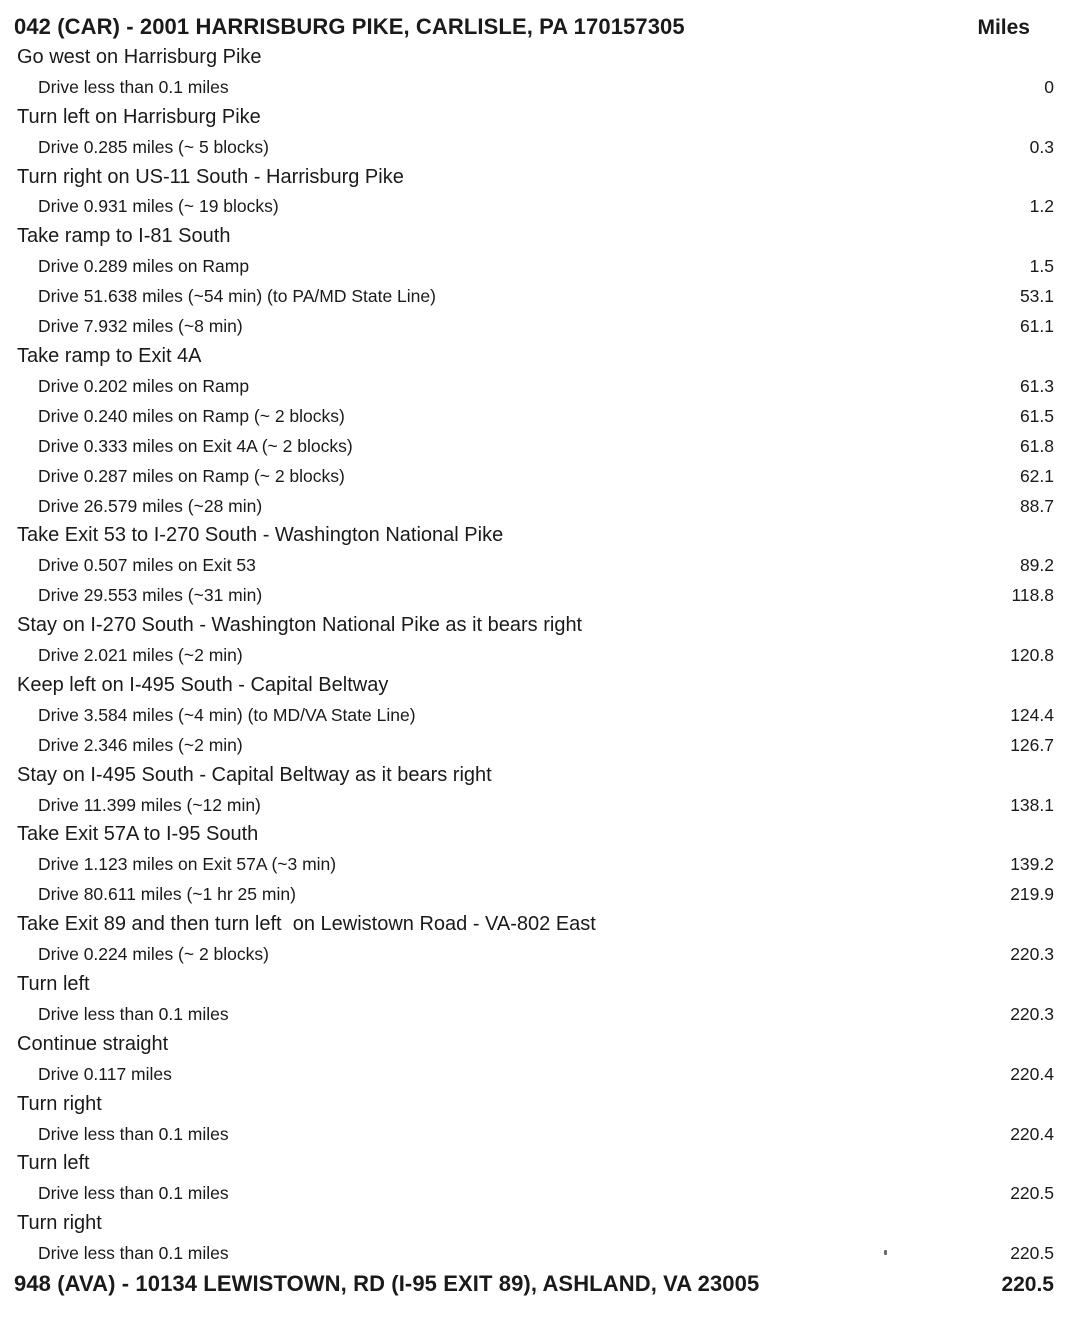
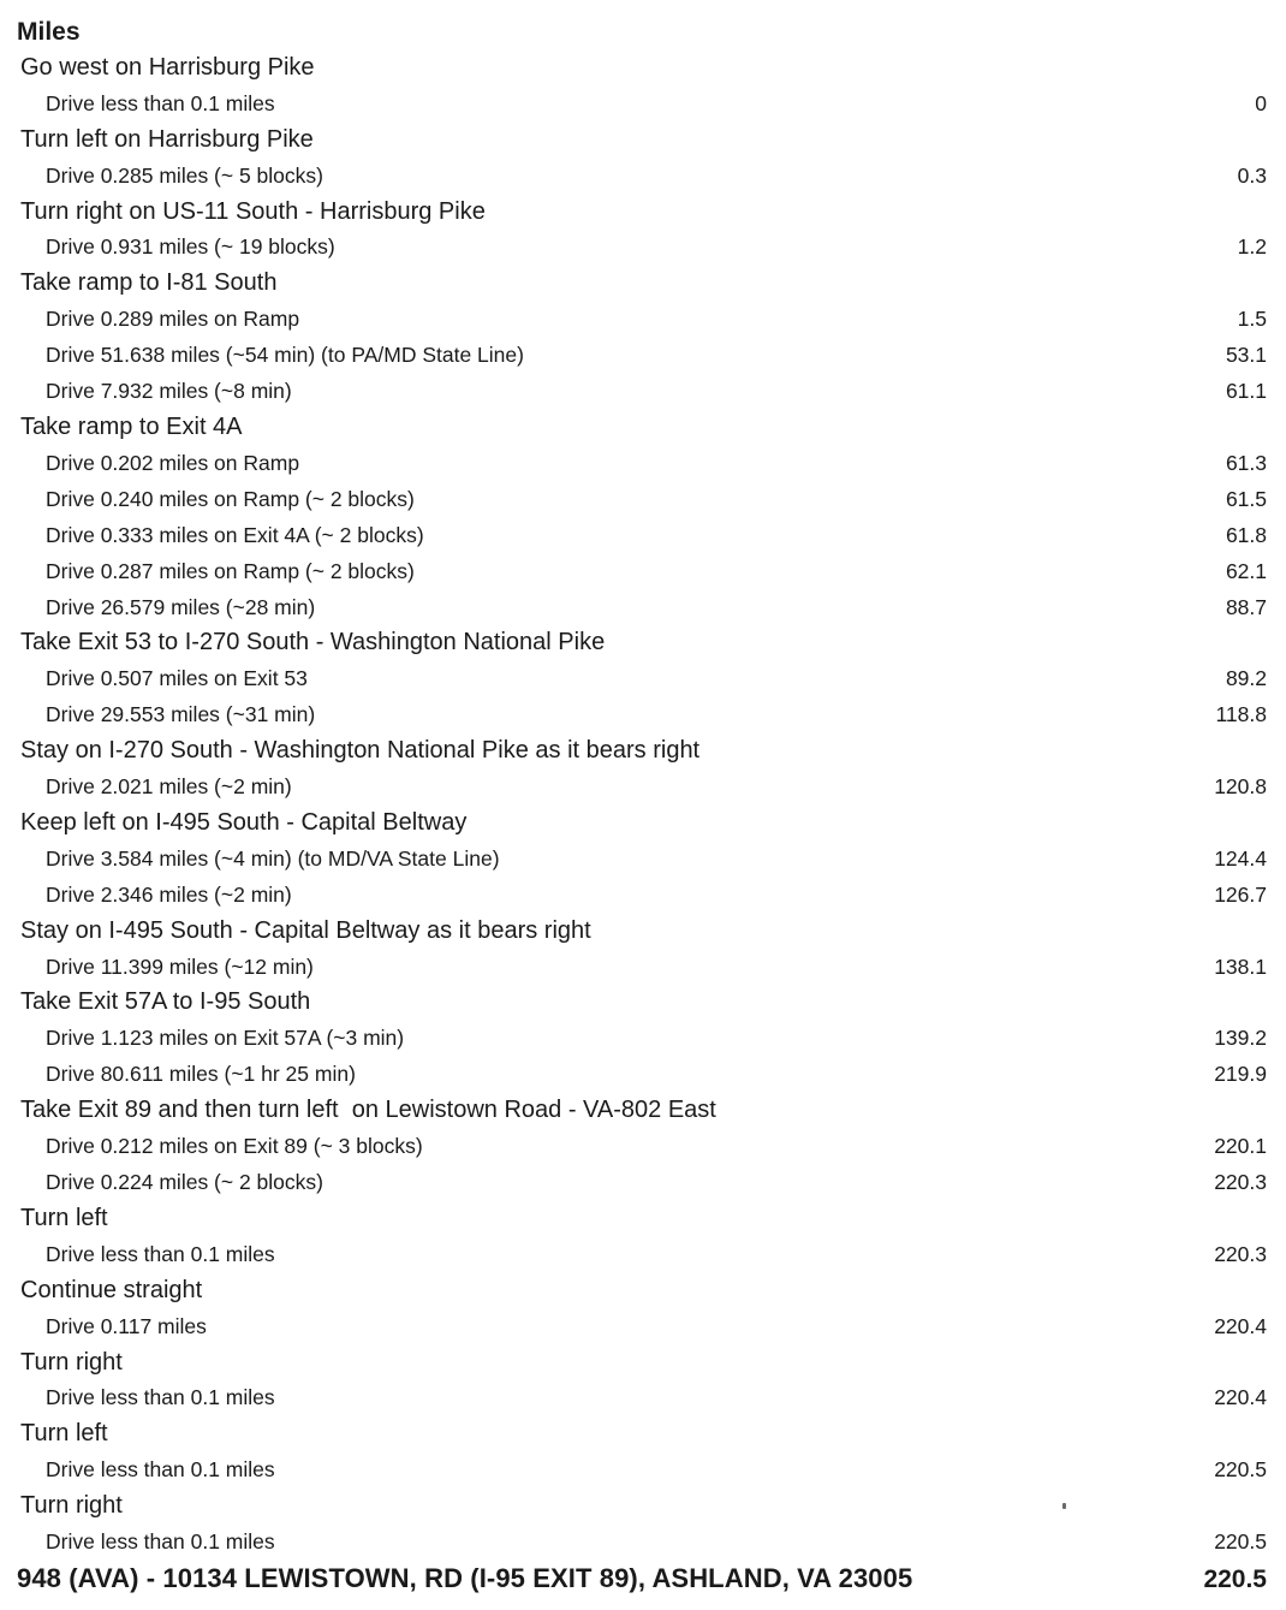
- 042 (CAR) - 2001 HARRISBURG PIKE, CARLISLE, PA 170157305
  Miles
  Go west on Harrisburg Pike
  Drive less than 0.1 miles
  0
  Turn left on Harrisburg Pike
  Drive 0.285 miles (~ 5 blocks)
  0.3
  Turn right on US-11 South - Harrisburg Pike
  Drive 0.931 miles (~ 19 blocks)
  1.2
  Take ramp to I-81 South
  Drive 0.289 miles on Ramp
  1.5
  Drive 51.638 miles (~54 min) (to PA/MD State Line)
  53.1
  Drive 7.932 miles (~8 min)
  61.1
  Take ramp to Exit 4A
  Drive 0.202 miles on Ramp
  61.3
  Drive 0.240 miles on Ramp (~ 2 blocks)
  61.5
  Drive 0.333 miles on Exit 4A (~ 2 blocks)
  61.8
  Drive 0.287 miles on Ramp (~ 2 blocks)
  62.1
  Drive 26.579 miles (~28 min)
  88.7
  Take Exit 53 to I-270 South - Washington National Pike
  Drive 0.507 miles on Exit 53
  89.2
  Drive 29.553 miles (~31 min)
  118.8
  Stay on I-270 South - Washington National Pike as it bears right
  Drive 2.021 miles (~2 min)
  120.8
  Keep left on I-495 South - Capital Beltway
  Drive 3.584 miles (~4 min) (to MD/VA State Line)
  124.4
  Drive 2.346 miles (~2 min)
  126.7
  Stay on I-495 South - Capital Beltway as it bears right
  Drive 11.399 miles (~12 min)
  138.1
  Take Exit 57A to I-95 South
  Drive 1.123 miles on Exit 57A (~3 min)
  139.2
  Drive 80.611 miles (~1 hr 25 min)
  219.9
  Take Exit 89 and then turn left on Lewistown Road - VA-802 East
+ Drive 0.212 miles on Exit 89 (~ 3 blocks)
+ 220.1
  Drive 0.224 miles (~ 2 blocks)
  220.3
  Turn left
  Drive less than 0.1 miles
  220.3
  Continue straight
  Drive 0.117 miles
  220.4
  Turn right
  Drive less than 0.1 miles
  220.4
  Turn left
  Drive less than 0.1 miles
  220.5
  Turn right
  Drive less than 0.1 miles
  220.5
  948 (AVA) - 10134 LEWISTOWN, RD (I-95 EXIT 89), ASHLAND, VA 23005
  220.5
